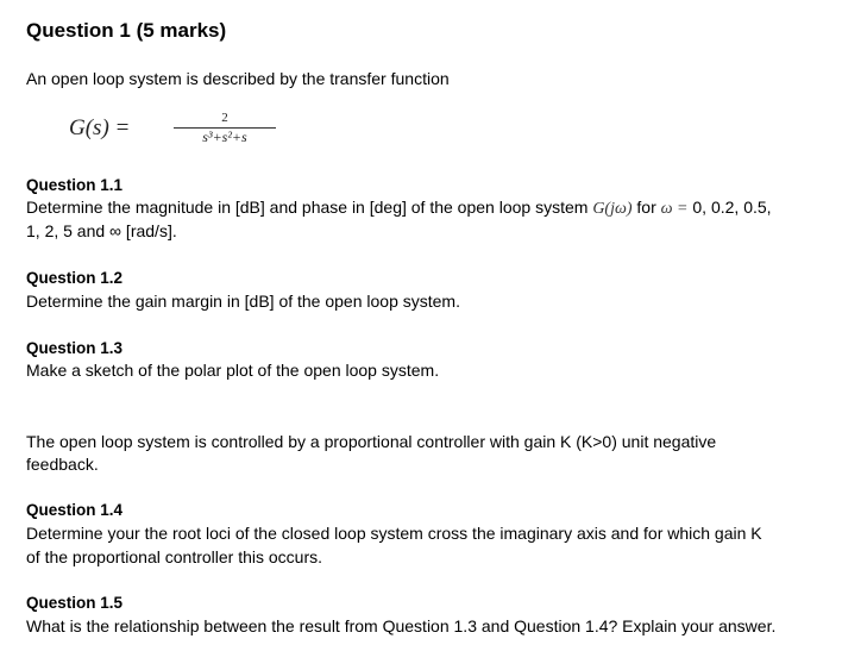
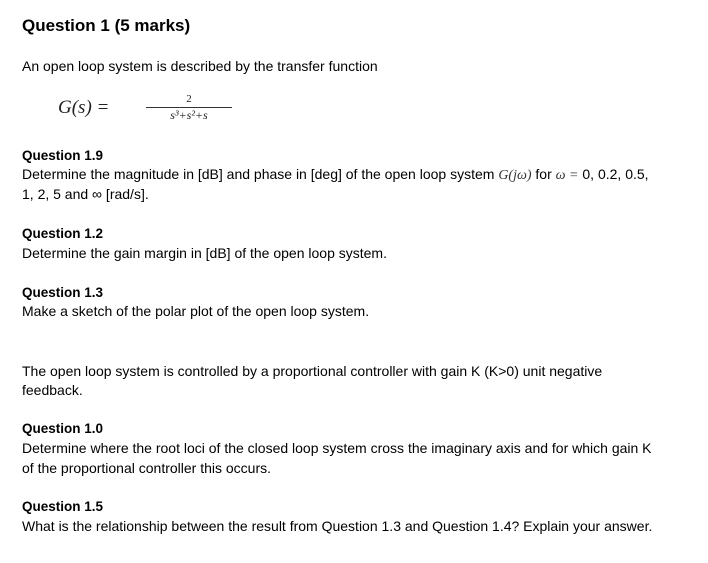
  Question 1 (5 marks)
  An open loop system is described by the transfer function
  G(s) =
  2
  s³+s²+s
- Question 1.1
+ Question 1.9
  Determine the magnitude in [dB] and phase in [deg] of the open loop system G(jω) for ω = 0, 0.2, 0.5,
  1, 2, 5 and ∞ [rad/s].
  Question 1.2
  Determine the gain margin in [dB] of the open loop system.
  Question 1.3
  Make a sketch of the polar plot of the open loop system.
  The open loop system is controlled by a proportional controller with gain K (K>0) unit negative
  feedback.
- Question 1.4
+ Question 1.0
- Determine your the root loci of the closed loop system cross the imaginary axis and for which gain K
+ Determine where the root loci of the closed loop system cross the imaginary axis and for which gain K
  of the proportional controller this occurs.
  Question 1.5
  What is the relationship between the result from Question 1.3 and Question 1.4? Explain your answer.
